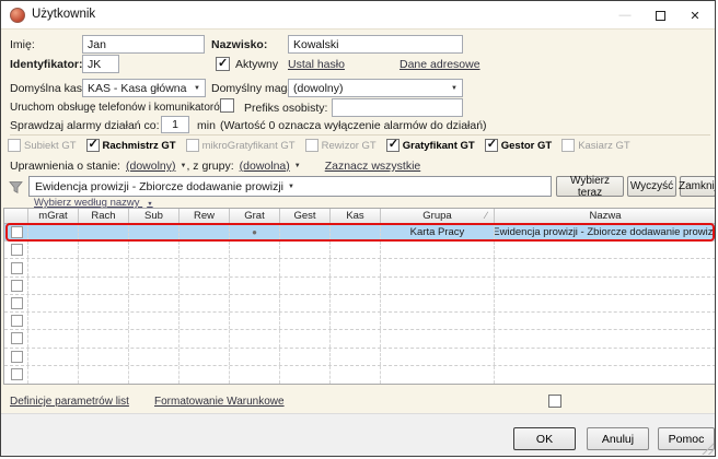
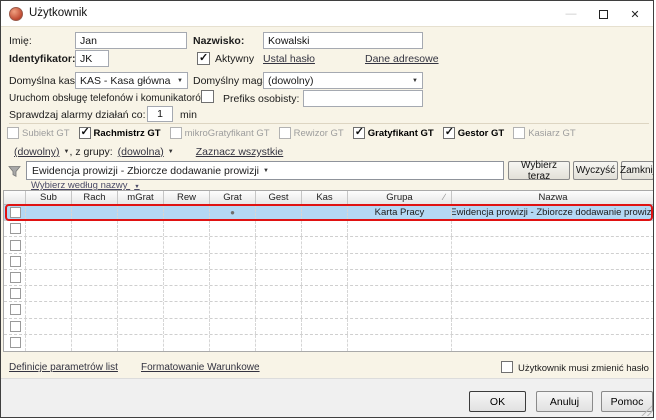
  Użytkownik
  —
  ✕
  Imię:
  Jan
  Nazwisko:
  Kowalski
  Identyfikator:
  JK
  Aktywny
  Ustal hasło
  Dane adresowe
  Domyślna kas
  KAS - Kasa główna
  (dowolny)
  Uruchom obsługę telefonów i komunikatoró
  Prefiks osobisty:
  Sprawdzaj alarmy działań co:
  1
  min
- (Wartość 0 oznacza wyłączenie alarmów do działań)
  Subiekt GT
  Rachmistrz GT
  mikroGratyfikant GT
  Rewizor GT
  Gratyfikant GT
  Gestor GT
  Kasiarz GT
- Uprawnienia o stanie:
  (dowolny)
  , z grupy:
  (dowolna)
  Zaznacz wszystkie
  Ewidencja prowizji - Zbiorcze dodawanie prowizji
  Wybierz teraz
  Wyczyść
  Zamkni
  Wybierz według nazwy
- mGrat
+ Sub
  Rach
- Sub
+ mGrat
  Rew
  Grat
  Gest
  Kas
  Grupa
  ∕
  Nazwa
  ●
  Karta Pracy
  Ewidencja prowizji - Zbiorcze dodawanie prowizj
  Definicje parametrów list
  Formatowanie Warunkowe
+ Użytkownik musi zmienić hasło
  OK
  Anuluj
  Pomoc
